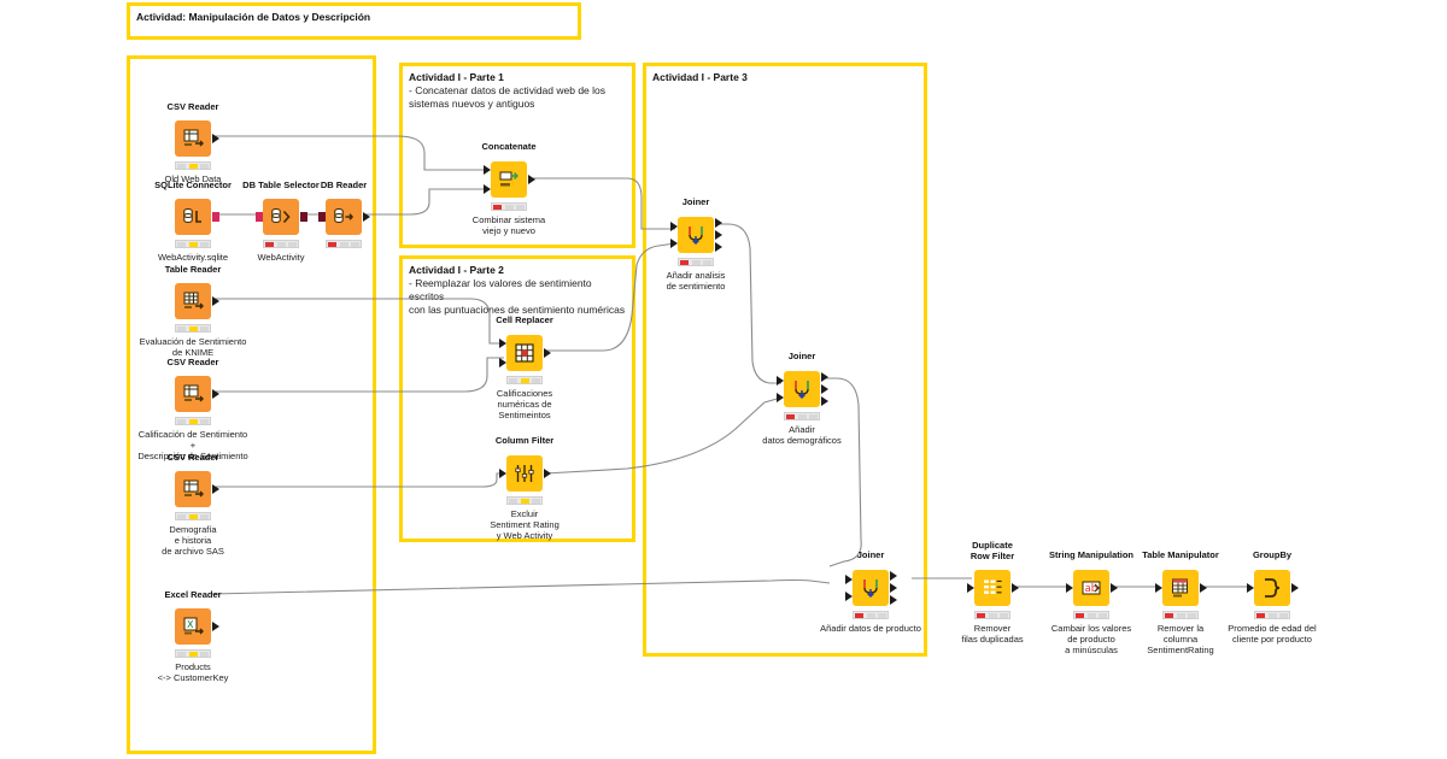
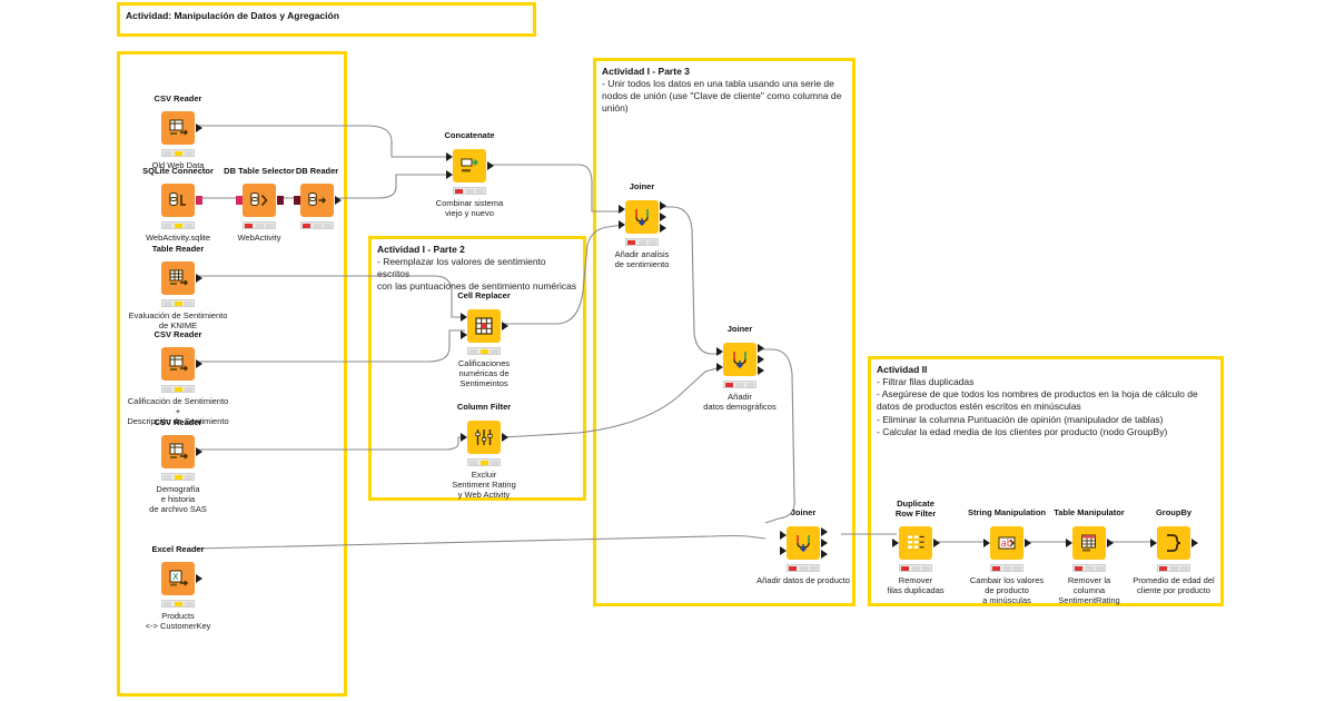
- Actividad: Manipulación de Datos y Descripción
+ Actividad: Manipulación de Datos y Agregación
- Actividad I - Parte 1
- - Concatenar datos de actividad web de los
- sistemas nuevos y antiguos
  Actividad I - Parte 2
  - Reemplazar los valores de sentimiento escritos
  con las puntuaciones de sentimiento numéricas
  Actividad I - Parte 3
+ - Unir todos los datos en una tabla usando una serie de
+ nodos de unión (use "Clave de cliente" como columna de
+ unión)
+ Actividad II
+ - Filtrar filas duplicadas
+ - Asegúrese de que todos los nombres de productos en la hoja de cálculo de
+ datos de productos estén escritos en minúsculas
+ - Eliminar la columna Puntuación de opinión (manipulador de tablas)
+ - Calcular la edad media de los clientes por producto (nodo GroupBy)
  CSV Reader
  Old Web Data
  SQLite Connector
  WebActivity.sqlite
  DB Table Selector
  WebActivity
  DB Reader
  Table Reader
  Evaluación de Sentimiento
  de KNIME
  CSV Reader
  Calificación de Sentimiento
  +
  Descripción de Sentimiento
  CSV Reader
  Demografía
  e historia
  de archivo SAS
  Excel Reader
  X
  Products
  <-> CustomerKey
  Concatenate
  Combinar sistema
  viejo y nuevo
  Cell Replacer
  Calificaciones
  numéricas de
  Sentimeintos
  Column Filter
  Excluir
  Sentiment Rating
  y Web Activity
  Joiner
  Añadir analisis
  de sentimiento
  Joiner
  Añadir
  datos demográficos
  Joiner
  Añadir datos de producto
  Duplicate
  Row Filter
  Remover
  filas duplicadas
  String Manipulation
  ab
  Cambair los valores
  de producto
  a minúsculas
  Table Manipulator
  Remover la
  columna
  SentimentRating
  GroupBy
  Promedio de edad del
  cliente por producto
